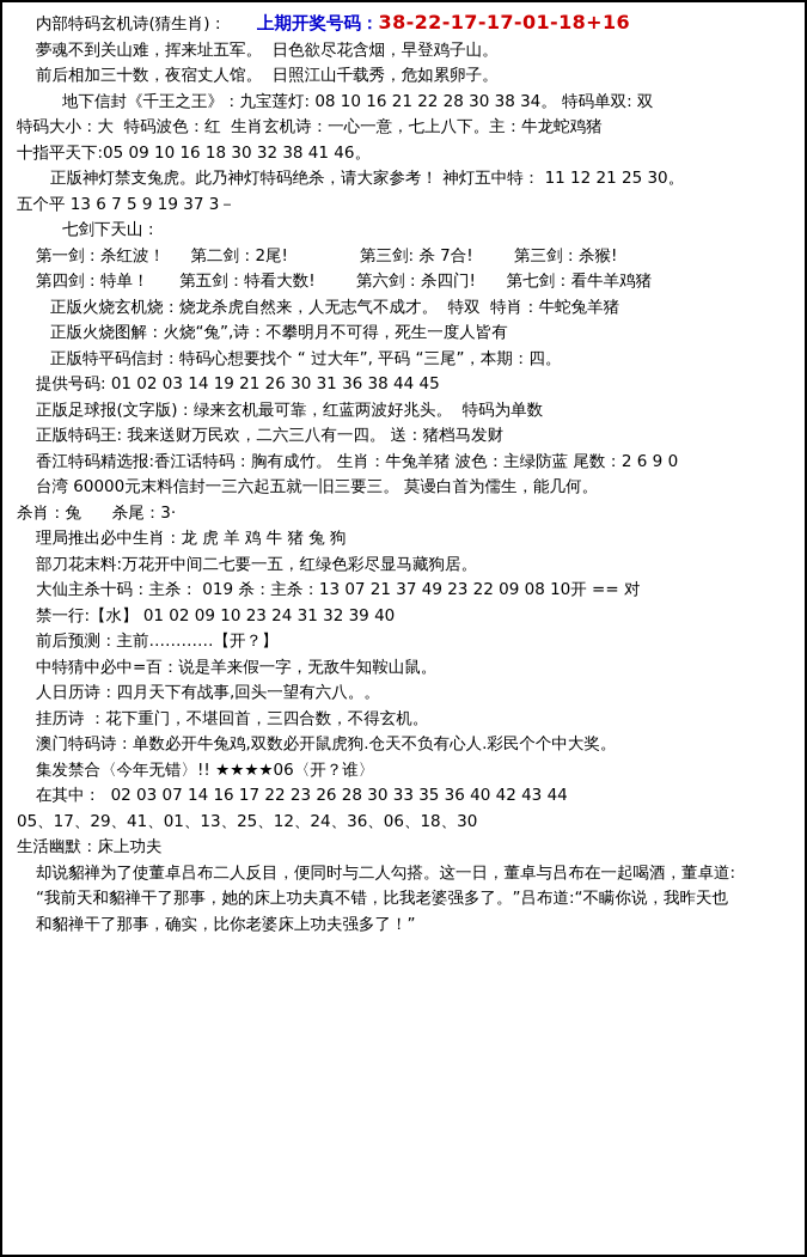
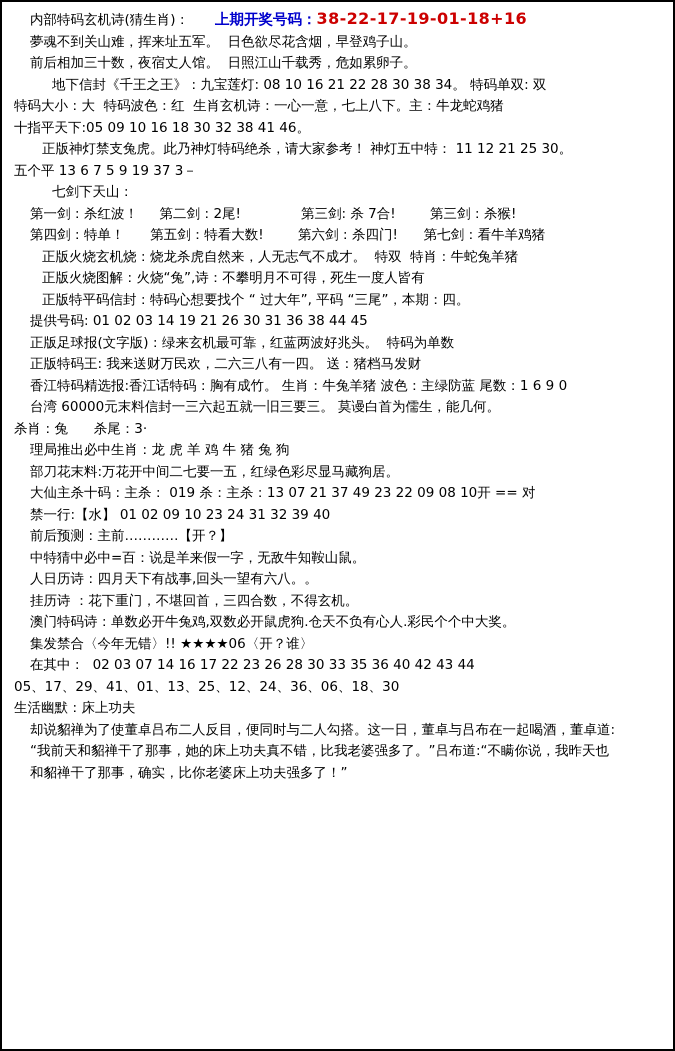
  内部特码玄机诗(猜生肖)：
- 上期开奖号码：38-22-17-17-01-18+16
+ 上期开奖号码：38-22-17-19-01-18+16
  夢魂不到关山难，挥来址五军。 日色欲尽花含烟，早登鸡子山。
  前后相加三十数，夜宿丈人馆。 日照江山千载秀，危如累卵子。
  地下信封《千王之王》：九宝莲灯: 08 10 16 21 22 28 30 38 34。 特码单双: 双
  特码大小：大 特码波色：红 生肖玄机诗：一心一意，七上八下。主：牛龙蛇鸡猪
  十指平天下:05 09 10 16 18 30 32 38 41 46。
  正版神灯禁支兔虎。此乃神灯特码绝杀，请大家参考！ 神灯五中特： 11 12 21 25 30。
  五个平 13 6 7 5 9 19 37 3－
  七剑下天山：
  第一剑：杀红波！ 第二剑：2尾! 第三剑: 杀 7合! 第三剑：杀猴!
  第四剑：特单！ 第五剑：特看大数! 第六剑：杀四门! 第七剑：看牛羊鸡猪
  正版火烧玄机烧：烧龙杀虎自然来，人无志气不成才。 特双 特肖：牛蛇兔羊猪
  正版火烧图解：火烧“兔”,诗：不攀明月不可得，死生一度人皆有
  正版特平码信封：特码心想要找个 “ 过大年”, 平码 “三尾”，本期：四。
  提供号码: 01 02 03 14 19 21 26 30 31 36 38 44 45
  正版足球报(文字版)：绿来玄机最可靠，红蓝两波好兆头。 特码为单数
  正版特码王: 我来送财万民欢，二六三八有一四。 送：猪档马发财
- 香江特码精选报:香江话特码：胸有成竹。 生肖：牛兔羊猪 波色：主绿防蓝 尾数：2 6 9 0
+ 香江特码精选报:香江话特码：胸有成竹。 生肖：牛兔羊猪 波色：主绿防蓝 尾数：1 6 9 0
  台湾 60000元末料信封一三六起五就一旧三要三。 莫谩白首为儒生，能几何。
  杀肖：兔 杀尾：3·
  理局推出必中生肖：龙 虎 羊 鸡 牛 猪 兔 狗
  部刀花末料:万花开中间二七要一五，红绿色彩尽显马藏狗居。
  大仙主杀十码：主杀： 019 杀：主杀：13 07 21 37 49 23 22 09 08 10开 == 对
  禁一行:【水】 01 02 09 10 23 24 31 32 39 40
  前后预测：主前…………【开？】
  中特猜中必中=百：说是羊来假一字，无敌牛知鞍山鼠。
  人日历诗：四月天下有战事,回头一望有六八。。
  挂历诗 ：花下重门，不堪回首，三四合数，不得玄机。
  澳门特码诗：单数必开牛兔鸡,双数必开鼠虎狗.仓天不负有心人.彩民个个中大奖。
  集发禁合〈今年无错〉!! ★★★★06〈开？谁〉
  在其中： 02 03 07 14 16 17 22 23 26 28 30 33 35 36 40 42 43 44
  05、17、29、41、01、13、25、12、24、36、06、18、30
  生活幽默：床上功夫
  却说貂禅为了使董卓吕布二人反目，便同时与二人勾搭。这一日，董卓与吕布在一起喝酒，董卓道:
  “我前天和貂禅干了那事，她的床上功夫真不错，比我老婆强多了。”吕布道:“不瞒你说，我昨天也
  和貂禅干了那事，确实，比你老婆床上功夫强多了！”
